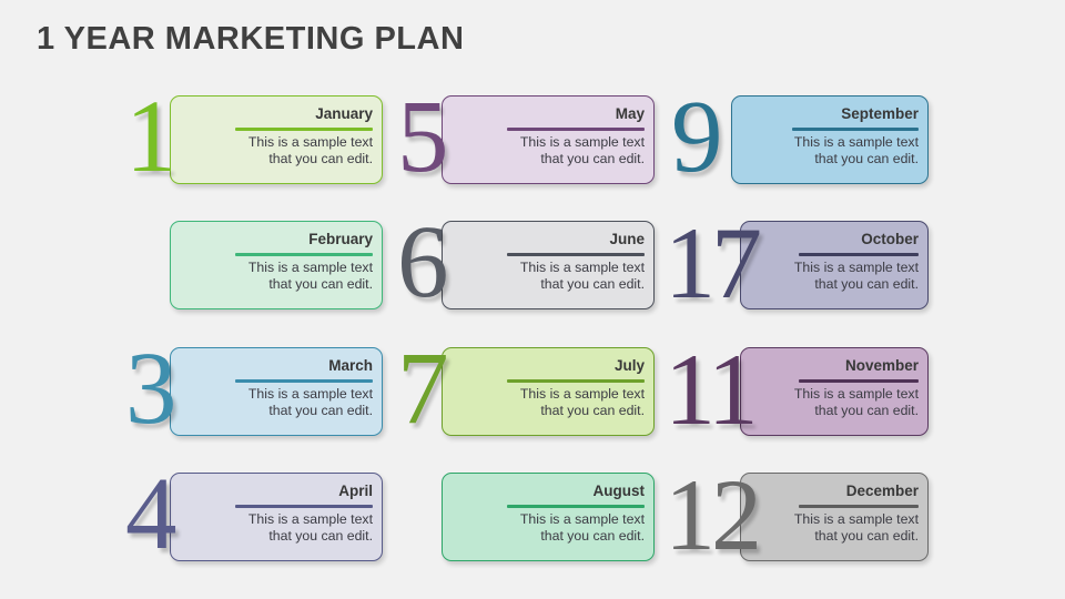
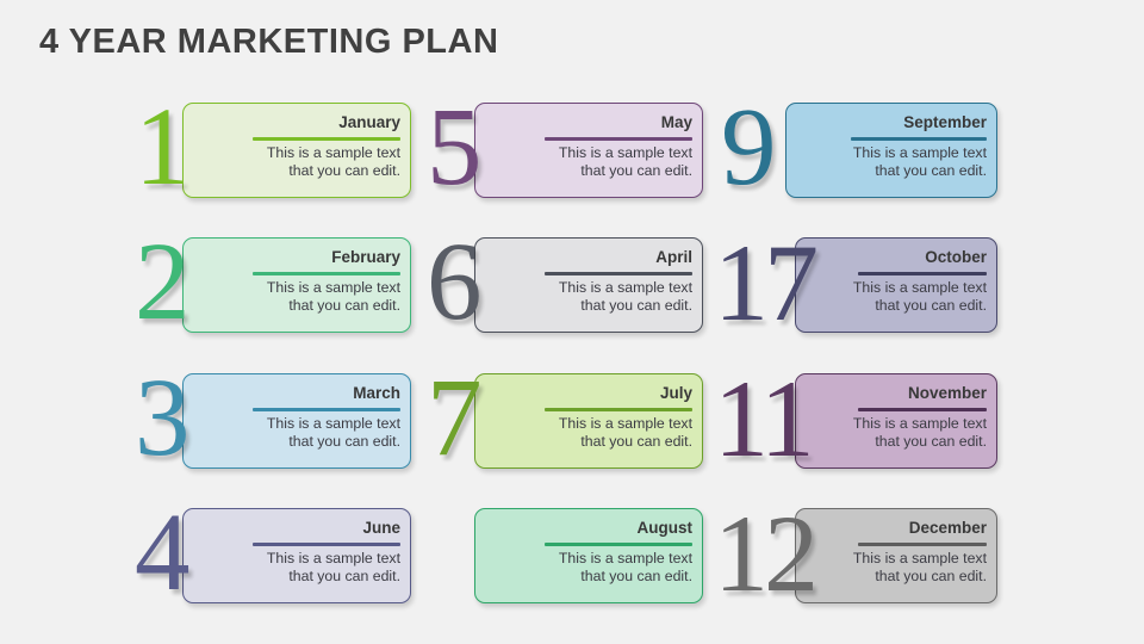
- 1 YEAR MARKETING PLAN
+ 4 YEAR MARKETING PLAN
  January
  This is a sample text
  that you can edit.
  1
  February
  This is a sample text
  that you can edit.
+ 2
  March
  This is a sample text
  that you can edit.
  3
- April
+ June
  This is a sample text
  that you can edit.
  4
  May
  This is a sample text
  that you can edit.
  5
- June
+ April
  This is a sample text
  that you can edit.
  6
  July
  This is a sample text
  that you can edit.
  7
  August
  This is a sample text
  that you can edit.
  September
  This is a sample text
  that you can edit.
  9
  October
  This is a sample text
  that you can edit.
  17
  November
  This is a sample text
  that you can edit.
  11
  December
  This is a sample text
  that you can edit.
  12
